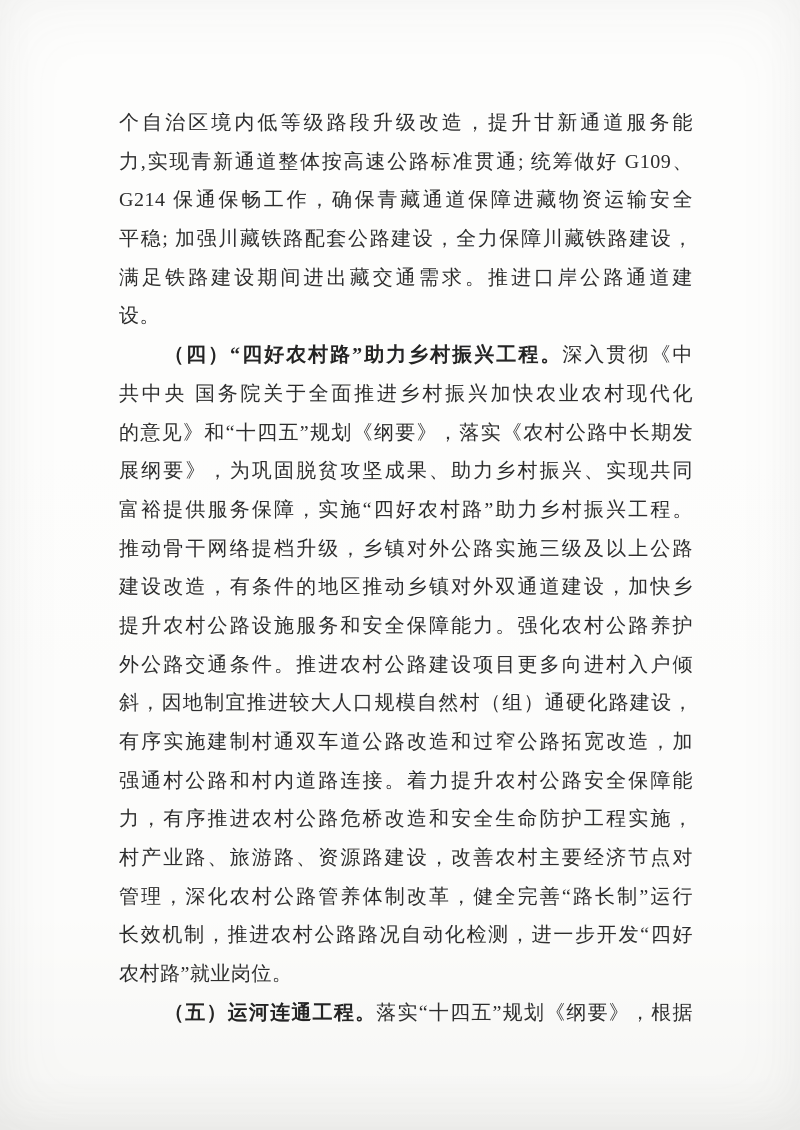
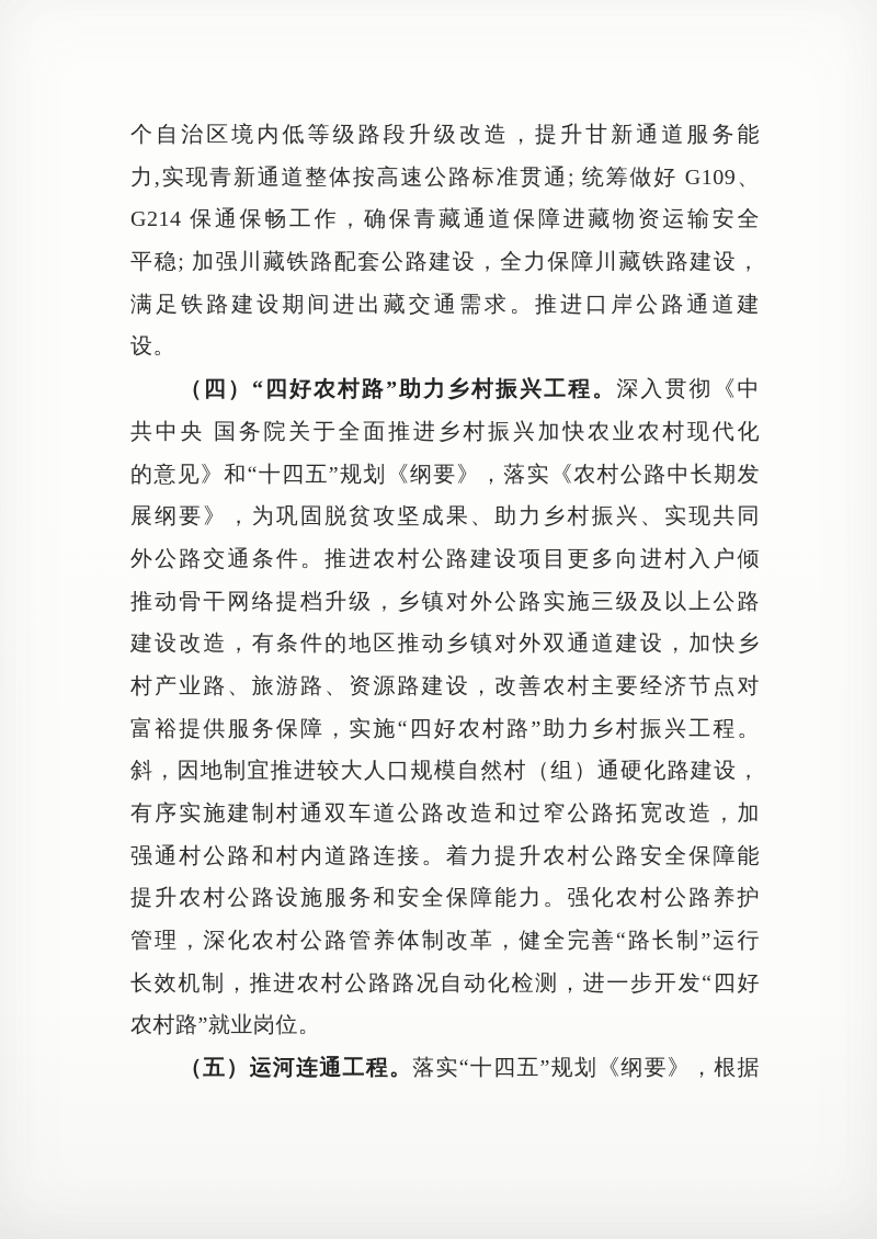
  个自治区境内低等级路段升级改造，提升甘新通道服务能
  力,实现青新通道整体按高速公路标准贯通; 统筹做好 G109、
  G214 保通保畅工作，确保青藏通道保障进藏物资运输安全
  平稳; 加强川藏铁路配套公路建设，全力保障川藏铁路建设，
  满足铁路建设期间进出藏交通需求。推进口岸公路通道建
  设。
  （四）“四好农村路”助力乡村振兴工程。深入贯彻《中
  共中央 国务院关于全面推进乡村振兴加快农业农村现代化
  的意见》和“十四五”规划《纲要》，落实《农村公路中长期发
  展纲要》，为巩固脱贫攻坚成果、助力乡村振兴、实现共同
- 富裕提供服务保障，实施“四好农村路”助力乡村振兴工程。
+ 外公路交通条件。推进农村公路建设项目更多向进村入户倾
  推动骨干网络提档升级，乡镇对外公路实施三级及以上公路
  建设改造，有条件的地区推动乡镇对外双通道建设，加快乡
- 提升农村公路设施服务和安全保障能力。强化农村公路养护
+ 村产业路、旅游路、资源路建设，改善农村主要经济节点对
- 外公路交通条件。推进农村公路建设项目更多向进村入户倾
+ 富裕提供服务保障，实施“四好农村路”助力乡村振兴工程。
  斜，因地制宜推进较大人口规模自然村（组）通硬化路建设，
  有序实施建制村通双车道公路改造和过窄公路拓宽改造，加
  强通村公路和村内道路连接。着力提升农村公路安全保障能
- 力，有序推进农村公路危桥改造和安全生命防护工程实施，
- 村产业路、旅游路、资源路建设，改善农村主要经济节点对
+ 提升农村公路设施服务和安全保障能力。强化农村公路养护
  管理，深化农村公路管养体制改革，健全完善“路长制”运行
  长效机制，推进农村公路路况自动化检测，进一步开发“四好
  农村路”就业岗位。
  （五）运河连通工程。落实“十四五”规划《纲要》，根据
